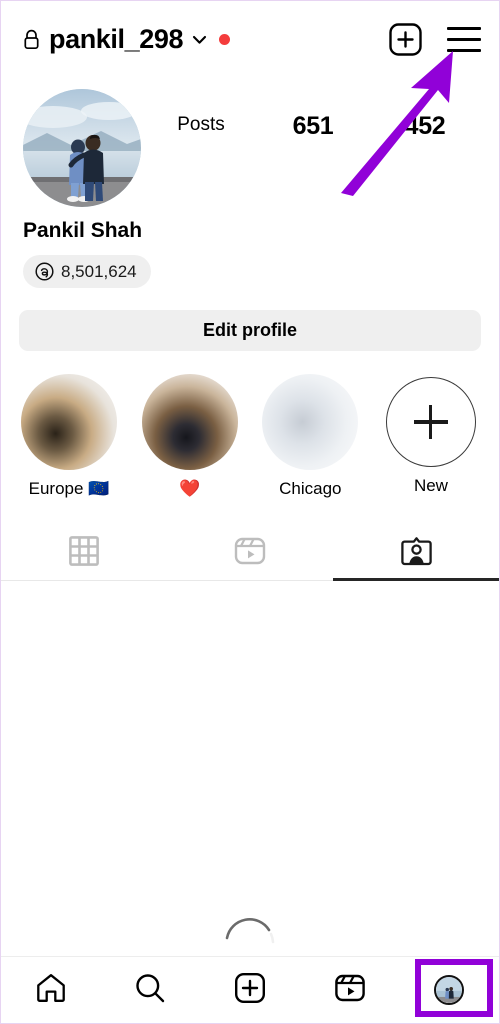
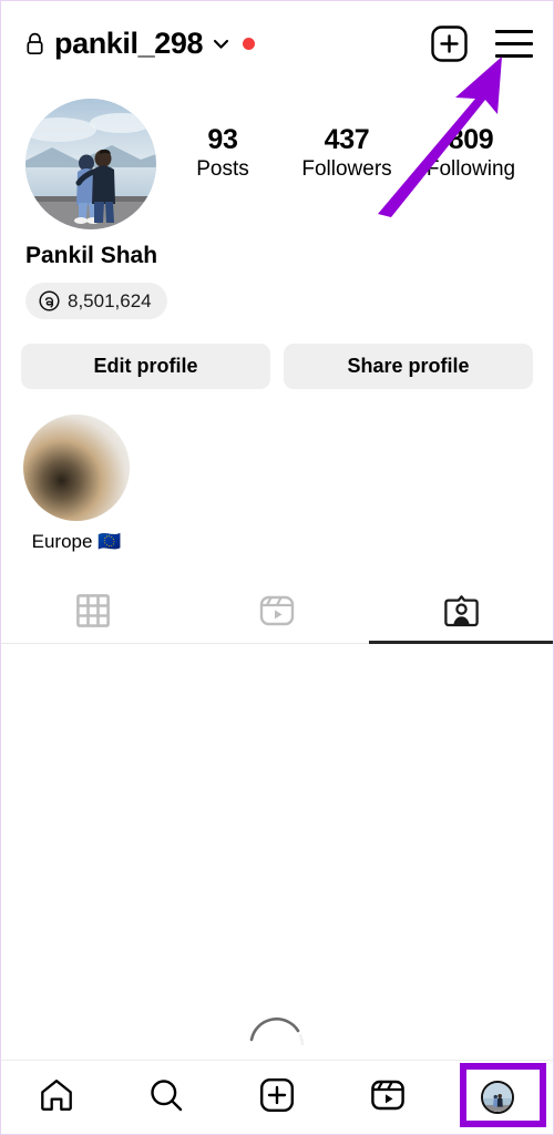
  pankil_298
+ 93
  Posts
- 651
+ 437
+ Followers
- 452
+ 809
+ Following
  Pankil Shah
  8,501,624
  Edit profile
+ Share profile
  Europe 🇪🇺
- ❤️
- Chicago
- New
